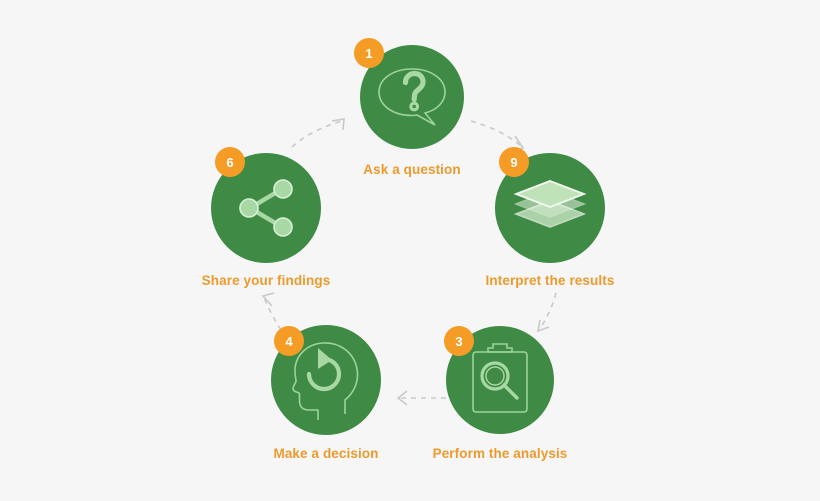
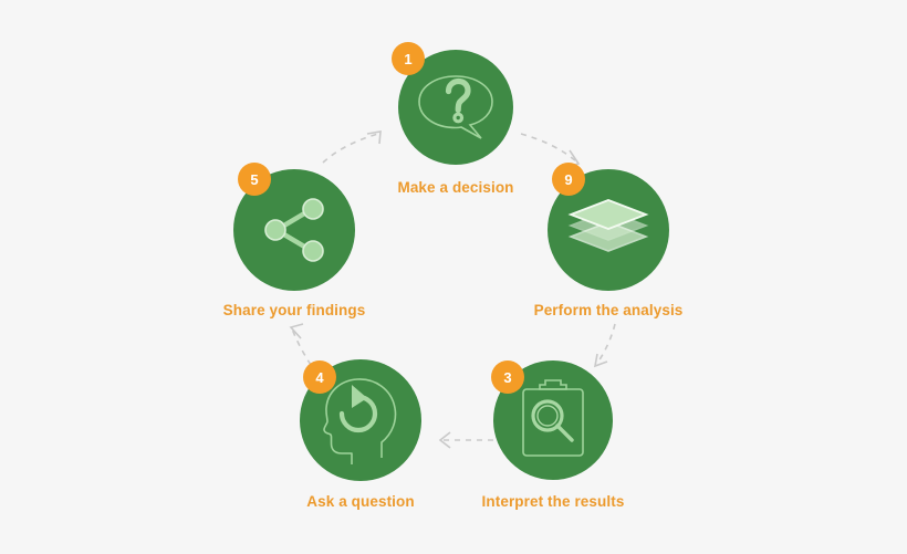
  1
- Ask a question
+ Make a decision
  9
- Interpret the results
+ Perform the analysis
  3
- Perform the analysis
+ Interpret the results
  4
- Make a decision
+ Ask a question
- 6
+ 5
  Share your findings
